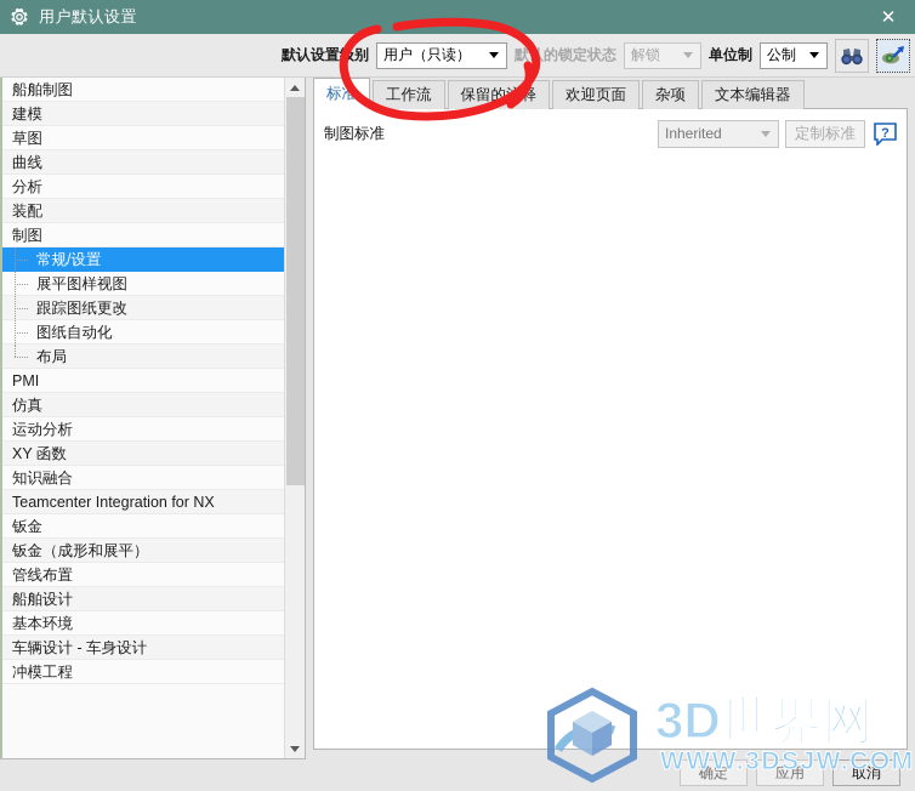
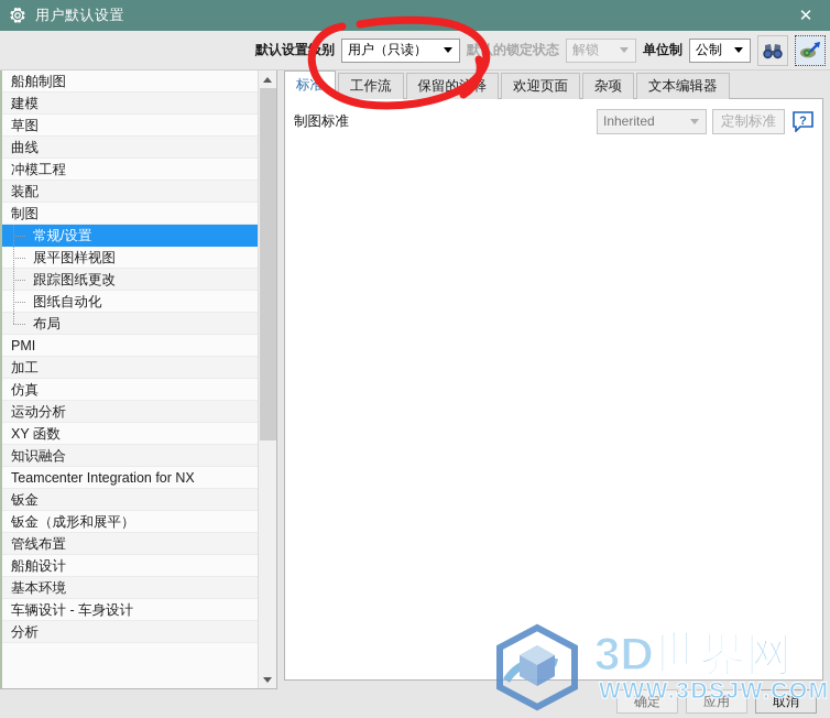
  用户默认设置
  ✕
  默认设置别
  用户（只读）
  默的锁定状态
  解锁
  单位制
  公制
  船舶制图
  建模
  草图
  曲线
- 分析
+ 冲模工程
  装配
  制图
  常规/设置
  展平图样视图
  跟踪图纸更改
  图纸自动化
  布局
  PMI
+ 加工
  仿真
  运动分析
  XY 函数
  知识融合
  Teamcenter Integration for NX
  钣金
  钣金（成形和展平）
  管线布置
  船舶设计
  基本环境
  车辆设计 - 车身设计
- 冲模工程
+ 分析
  标准
  工作流
  保留的释
  欢迎页面
  杂项
  文本编辑器
  制图标准
  Inherited
  定制标准
  ?
  确定
  应用
  取消
  3D世界网
  WWW.3DSJW.COM
